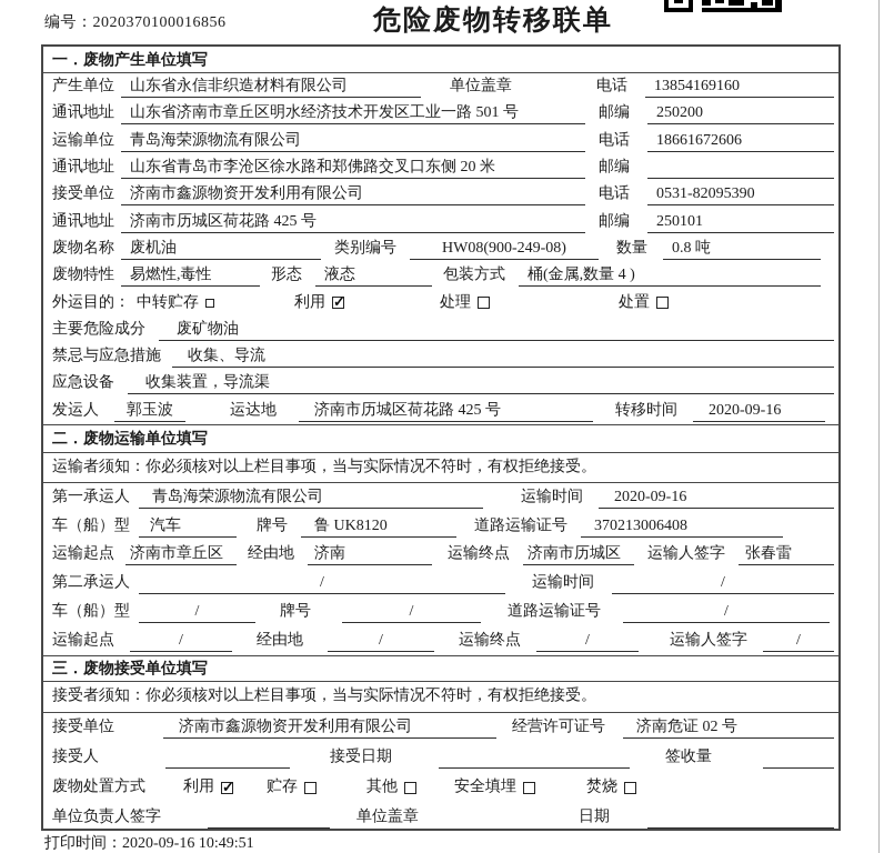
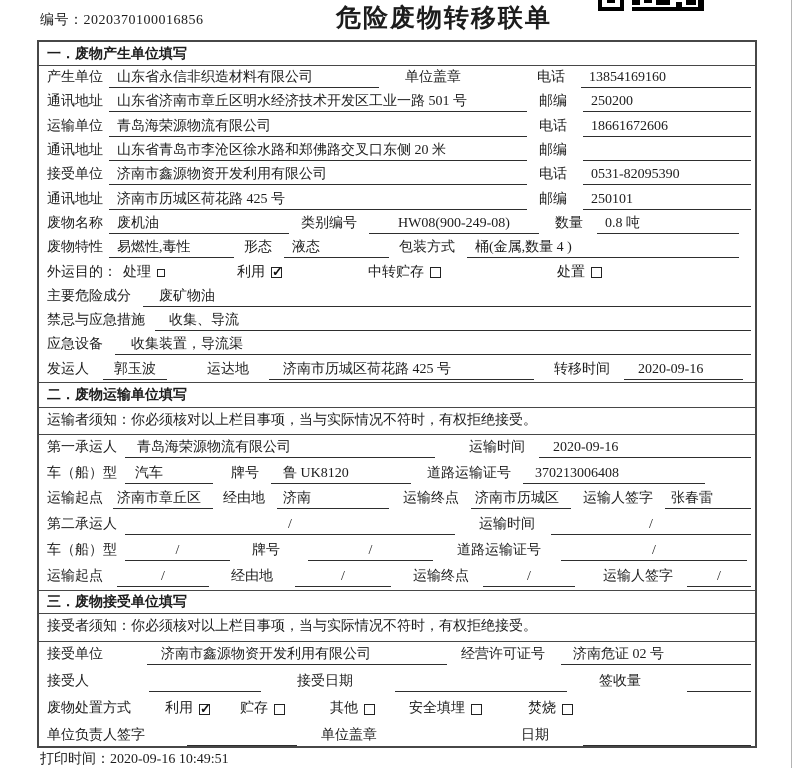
  编号：2020370100016856
  危险废物转移联单
  一．废物产生单位填写
  产生单位
  山东省永信非织造材料有限公司
  单位盖章
  电话
  13854169160
  通讯地址
  山东省济南市章丘区明水经济技术开发区工业一路 501 号
  邮编
  250200
  运输单位
  青岛海荣源物流有限公司
  电话
  18661672606
  通讯地址
  山东省青岛市李沧区徐水路和郑佛路交叉口东侧 20 米
  邮编
  接受单位
  济南市鑫源物资开发利用有限公司
  电话
  0531-82095390
  通讯地址
  济南市历城区荷花路 425 号
  邮编
  250101
  废物名称
  废机油
  类别编号
  HW08(900-249-08)
  数量
  0.8 吨
  废物特性
  易燃性,毒性
  形态
  液态
  包装方式
  桶(金属,数量 4 )
  外运目的：
- 中转贮存
+ 处理
  利用
- 处理
+ 中转贮存
  处置
  主要危险成分
  废矿物油
  禁忌与应急措施
  收集、导流
  应急设备
  收集装置，导流渠
  发运人
  郭玉波
  运达地
  济南市历城区荷花路 425 号
  转移时间
  2020-09-16
  二．废物运输单位填写
  运输者须知：你必须核对以上栏目事项，当与实际情况不符时，有权拒绝接受。
  第一承运人
  青岛海荣源物流有限公司
  运输时间
  2020-09-16
  车（船）型
  汽车
  牌号
  鲁 UK8120
  道路运输证号
  370213006408
  运输起点
  济南市章丘区
  经由地
  济南
  运输终点
  济南市历城区
  运输人签字
  张春雷
  第二承运人
  /
  运输时间
  /
  车（船）型
  /
  牌号
  /
  道路运输证号
  /
  运输起点
  /
  经由地
  /
  运输终点
  /
  运输人签字
  /
  三．废物接受单位填写
  接受者须知：你必须核对以上栏目事项，当与实际情况不符时，有权拒绝接受。
  接受单位
  济南市鑫源物资开发利用有限公司
  经营许可证号
  济南危证 02 号
  接受人
  接受日期
  签收量
  废物处置方式
  利用
  贮存
  其他
  安全填埋
  焚烧
  单位负责人签字
  单位盖章
  日期
  打印时间：2020-09-16 10:49:51
